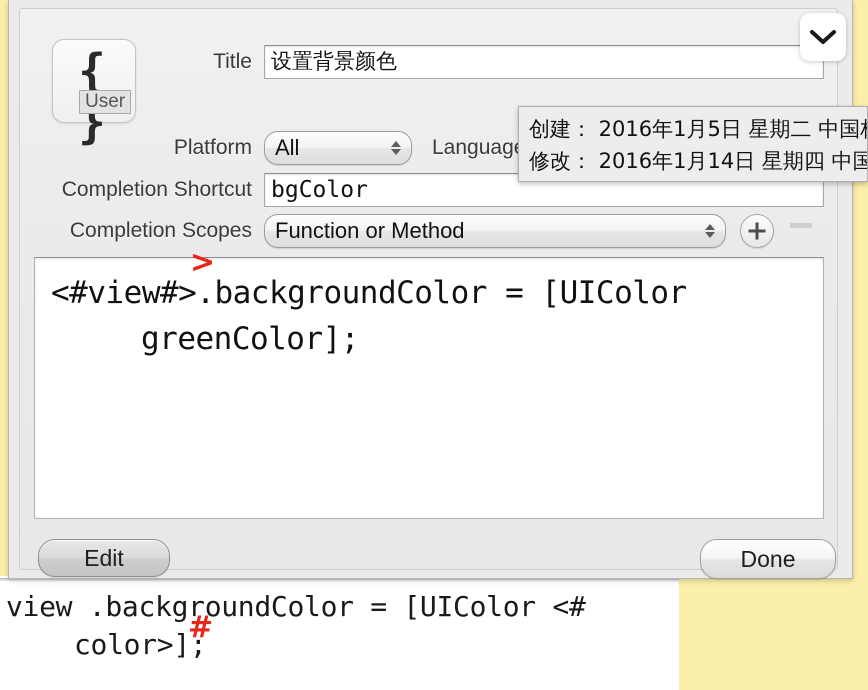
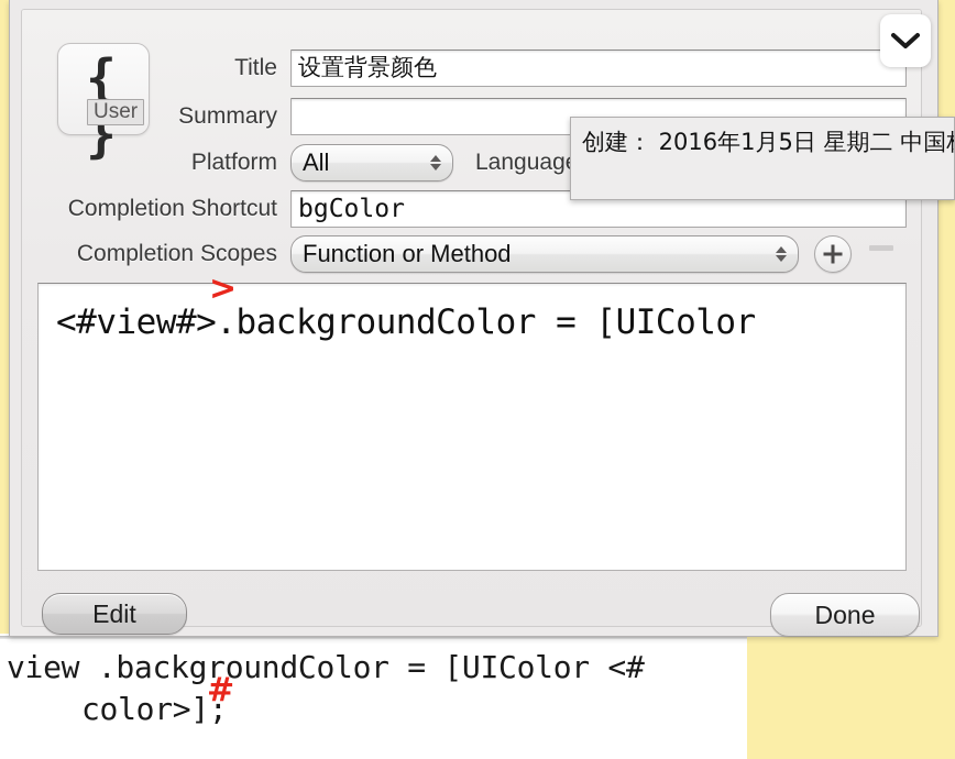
  view .backgroundColor = [UIColor <#
  color>];
  #
  { }
  User
  Title
  设置背景颜色
+ Summary
  Platform
  All
  Languag
  Completion Shortcut
  bgColor
  Completion Scopes
  Function or Method
  <#view#>.backgroundColor = [UIColor
- greenColor];
  Edit
  Done
  >
  创建： 2016年1月5日 星期二 中国
- 修改： 2016年1月14日 星期四 中国
